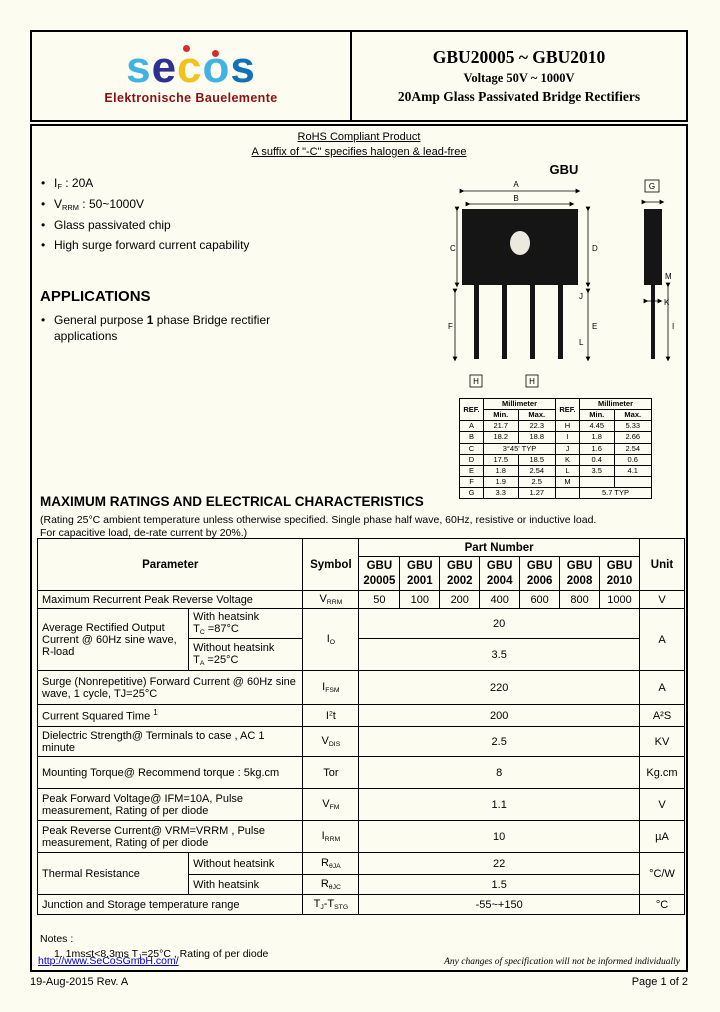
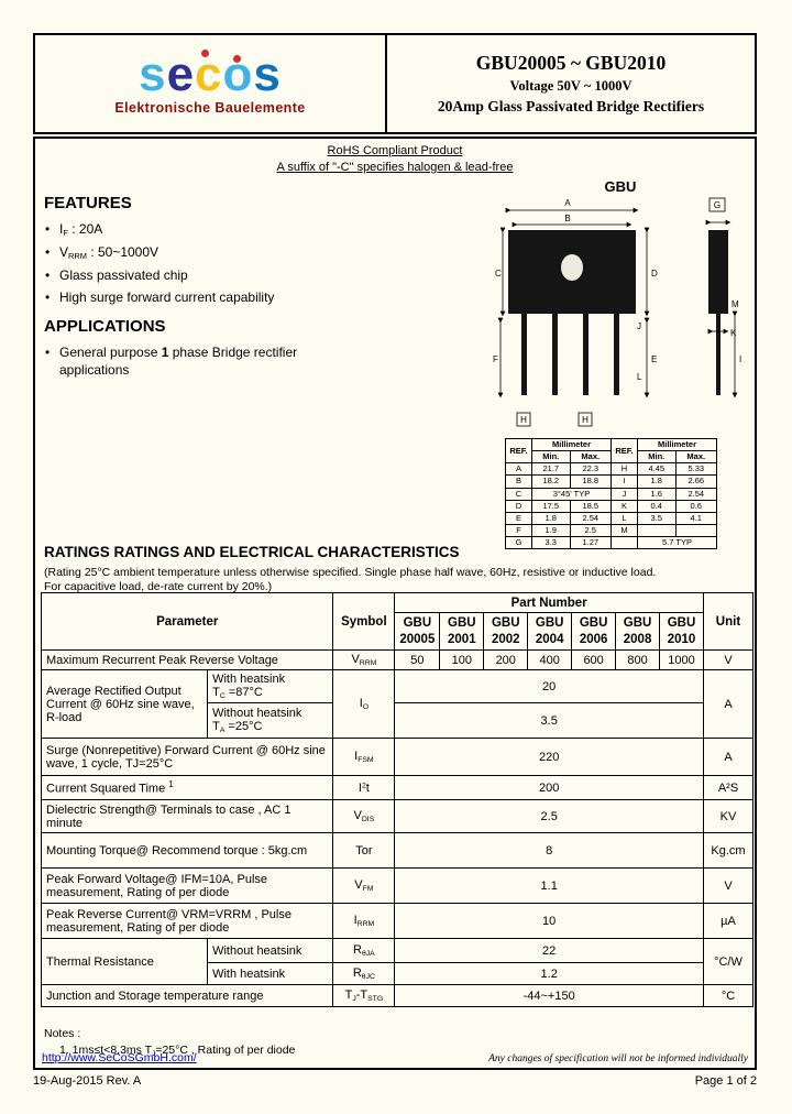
  secos
  Elektronische Bauelemente
  GBU20005 ~ GBU2010
  Voltage 50V ~ 1000V
  20Amp Glass Passivated Bridge Rectifiers
  RoHS Compliant Product
  A suffix of "-C" specifies halogen & lead-free
+ FEATURES
  IF : 20A
  VRRM : 50~1000V
  Glass passivated chip
  High surge forward current capability
  APPLICATIONS
  General purpose 1 phase Bridge rectifier applications
  GBU
  A
  B
  C
  D
  E
  F
  J
  L
  H
  H
  G
  M
  K
  I
  REF.	Millimeter	REF.	Millimeter
  Min.	Max.	Min.	Max.
  A	21.7	22.3	H	4.45	5.33
  B	18.2	18.8	I	1.8	2.66
  C	3°45' TYP	J	1.6	2.54
  D	17.5	18.5	K	0.4	0.6
  E	1.8	2.54	L	3.5	4.1
  F	1.9	2.5	M
  G	3.3	1.27		5.7 TYP
- MAXIMUM RATINGS AND ELECTRICAL CHARACTERISTICS
+ RATINGS RATINGS AND ELECTRICAL CHARACTERISTICS
  (Rating 25°C ambient temperature unless otherwise specified. Single phase half wave, 60Hz, resistive or inductive load.
  For capacitive load, de-rate current by 20%.)
  Parameter	Symbol	Part Number	Unit
  GBU20005	GBU2001	GBU2002	GBU2004	GBU2006	GBU2008	GBU2010
  Maximum Recurrent Peak Reverse Voltage	V	50	100	200	400	600	800	1000	V
  Average Rectified Output Current @ 60Hz sine wave, R-load	With heatsinkT =87°C	I	20	A
  Without heatsinkT =25°C	3.5
  Surge (Nonrepetitive) Forward Current @ 60Hz sine wave, 1 cycle, TJ=25°C	I	220	A
  Current Squared Time 1	I t	200	A²S
  Dielectric Strength@ Terminals to case , AC 1 minute	V	2.5	KV
  Mounting Torque@ Recommend torque : 5kg.cm	Tor	8	Kg.cm
  Peak Forward Voltage@ IFM=10A, Pulse measurement, Rating of per diode	V	1.1	V
  Peak Reverse Current@ VRM=VRRM , Pulse measurement, Rating of per diode	I	10	µA
  Thermal Resistance	Without heatsink	R	22	°C/W
- With heatsink	R	1.5
+ With heatsink	R	1.2
- Junction and Storage temperature range	T -T	-55~+150	°C
+ Junction and Storage temperature range	T -T	-44~+150	°C
  Notes :
  1. 1ms≤t<8.3ms T =25°C , Rating of per diode
  http://www.SeCoSGmbH.com/
  Any changes of specification will not be informed individually
  19-Aug-2015 Rev. A
  Page 1 of 2
